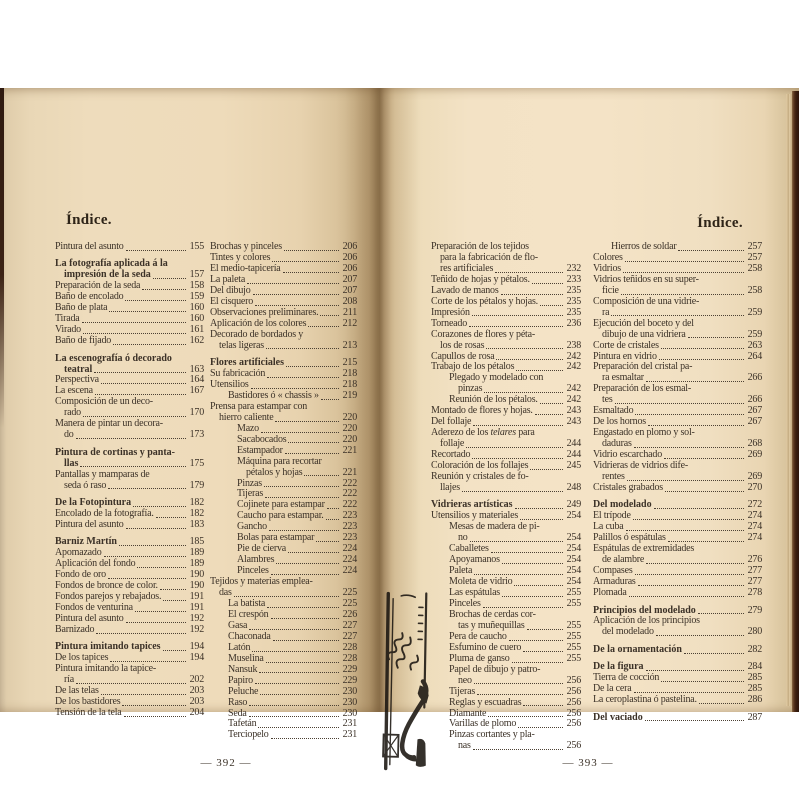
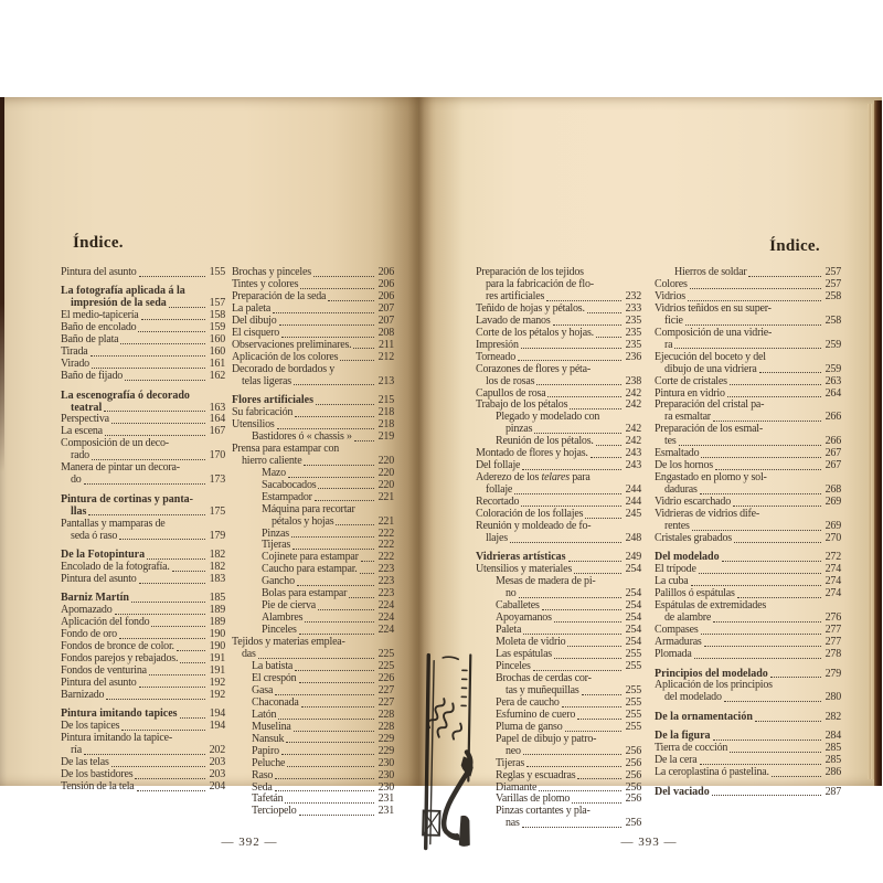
  Índice.
  Índice.
  Pintura del asunto
  155
  La fotografía aplicada á la
  impresión de la seda
  157
- Preparación de la seda
+ El medio-tapicería
  158
  Baño de encolado
  159
  Baño de plata
  160
  Tirada
  160
  Virado
  161
  Baño de fijado
  162
  La escenografía ó decorado
  teatral
  163
  Perspectiva
  164
  La escena
  167
  Composición de un deco-
  rado
  170
  Manera de pintar un decora-
  do
  173
  Pintura de cortinas y panta-
  llas
  175
  Pantallas y mamparas de
  seda ó raso
  179
  De la Fotopintura
  182
  Encolado de la fotografía.
  182
  Pintura del asunto
  183
  Barniz Martín
  185
  Apomazado
  189
  Aplicación del fondo
  189
  Fondo de oro
  190
  Fondos de bronce de color.
  190
  Fondos parejos y rebajados.
  191
  Fondos de venturina
  191
  Pintura del asunto
  192
  Barnizado
  192
  Pintura imitando tapices
  194
  De los tapices
  194
  Pintura imitando la tapice-
  ría
  202
  De las telas
  203
  De los bastidores
  203
  Tensión de la tela
  204
  Brochas y pinceles
  206
  Tintes y colores
  206
- El medio-tapicería
+ Preparación de la seda
  206
  La paleta
  207
  Del dibujo
  207
  El cisquero
  208
  Observaciones preliminares.
  211
  Aplicación de los colores
  212
  Decorado de bordados y
  telas ligeras
  213
  Flores artificiales
  215
  Su fabricación
  218
  Utensilios
  218
  Bastidores ó « chassis »
  219
  Prensa para estampar con
  hierro caliente
  220
  Mazo
  220
  Sacabocados
  220
  Estampador
  221
  Máquina para recortar
  pétalos y hojas
  221
  Pinzas
  222
  Tijeras
  222
  Cojinete para estampar
  222
  Caucho para estampar.
  223
  Gancho
  223
  Bolas para estampar
  223
  Pie de cierva
  224
  Alambres
  224
  Pinceles
  224
  Tejidos y materias emplea-
  das
  225
  La batista
  225
  El crespón
  226
  Gasa
  227
  Chaconada
  227
  Latón
  228
  Muselina
  228
  Nansuk
  229
  Papiro
  229
  Peluche
  230
  Raso
  230
  Seda
  230
  Tafetán
  231
  Terciopelo
  231
  Preparación de los tejidos
  para la fabricación de flo-
  res artificiales
  232
  Teñido de hojas y pétalos.
  233
  Lavado de manos
  235
  Corte de los pétalos y hojas.
  235
  Impresión
  235
  Torneado
  236
  Corazones de flores y péta-
  los de rosas
  238
  Capullos de rosa
  242
  Trabajo de los pétalos
  242
  Plegado y modelado con
  pinzas
  242
  Reunión de los pétalos.
  242
  Montado de flores y hojas.
  243
  Del follaje
  243
  Aderezo de los telares para
  follaje
  244
  Recortado
  244
  Coloración de los follajes
  245
- Reunión y cristales de fo-
+ Reunión y moldeado de fo-
  llajes
  248
  Vidrieras artísticas
  249
  Utensilios y materiales
  254
  Mesas de madera de pi-
  no
  254
  Caballetes
  254
  Apoyamanos
  254
  Paleta
  254
  Moleta de vidrio
  254
  Las espátulas
  255
  Pinceles
  255
  Brochas de cerdas cor-
  tas y muñequillas
  255
  Pera de caucho
  255
  Esfumino de cuero
  255
  Pluma de ganso
  255
  Papel de dibujo y patro-
  neo
  256
  Tijeras
  256
  Reglas y escuadras
  256
  Diamante
  256
  Varillas de plomo
  256
  Pinzas cortantes y pla-
  nas
  256
  Hierros de soldar
  257
  Colores
  257
  Vidrios
  258
  Vidrios teñidos en su super-
  ficie
  258
  Composición de una vidrie-
  ra
  259
  Ejecución del boceto y del
  dibujo de una vidriera
  259
  Corte de cristales
  263
  Pintura en vidrio
  264
  Preparación del cristal pa-
  ra esmaltar
  266
  Preparación de los esmal-
  tes
  266
  Esmaltado
  267
  De los hornos
  267
  Engastado en plomo y sol-
  daduras
  268
  Vidrio escarchado
  269
  Vidrieras de vidrios dife-
  rentes
  269
  Cristales grabados
  270
  Del modelado
  272
  El trípode
  274
  La cuba
  274
  Palillos ó espátulas
  274
  Espátulas de extremidades
  de alambre
  276
  Compases
  277
  Armaduras
  277
  Plomada
  278
  Principios del modelado
  279
  Aplicación de los principios
  del modelado
  280
  De la ornamentación
  282
  De la figura
  284
  Tierra de cocción
  285
  De la cera
  285
  La ceroplastina ó pastelina.
  286
  Del vaciado
  287
  — 392 —
  — 393 —
